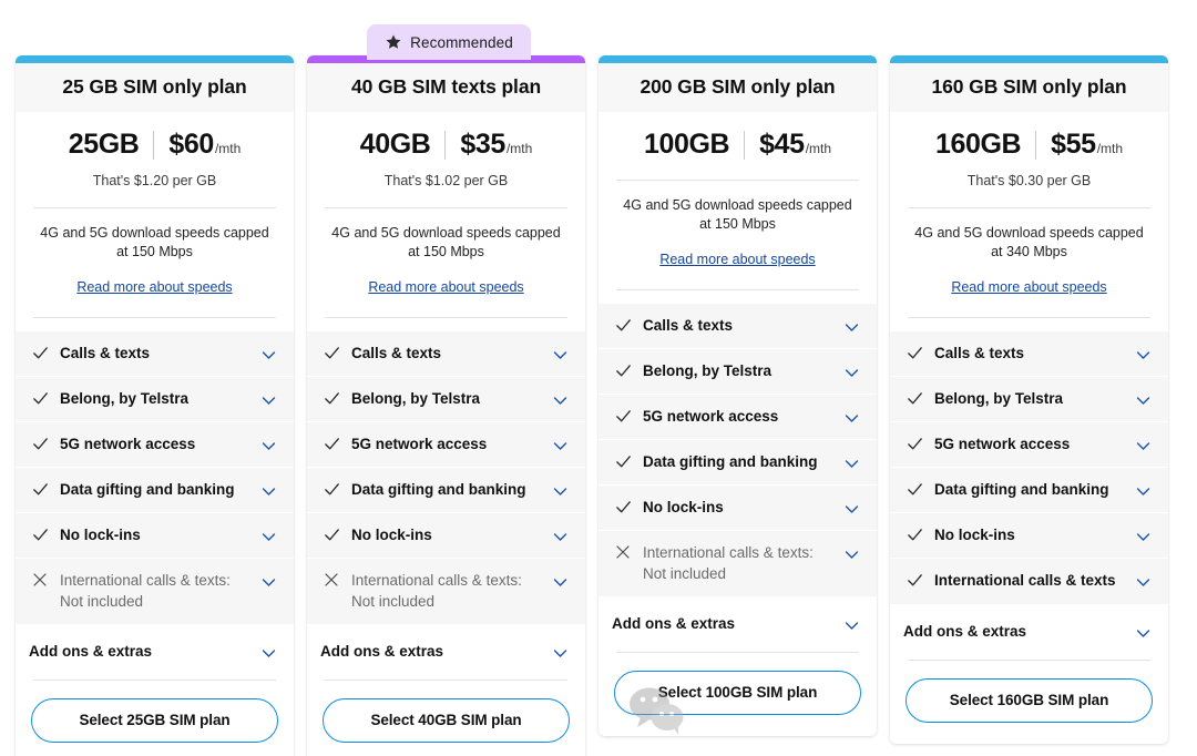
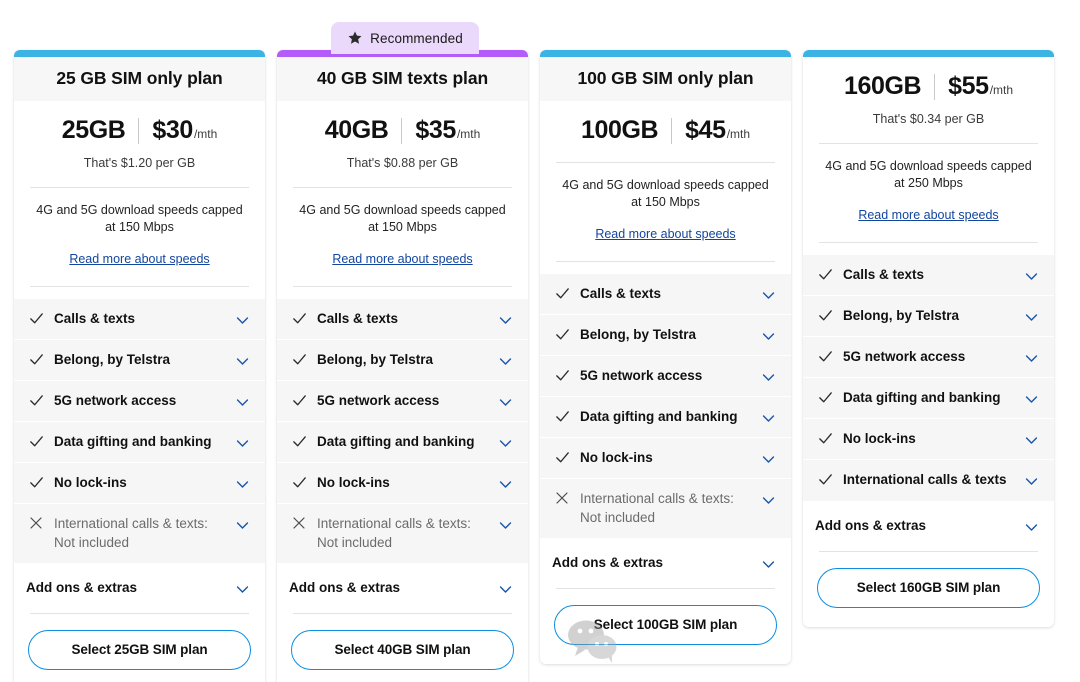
  Recommended
  25 GB SIM only plan
  25GB
- $60
+ $30
  /mth
  That's $1.20 per GB
  4G and 5G download speeds capped at 150 Mbps
  Read more about speeds
  Calls & texts
  Belong, by Telstra
  5G network access
  Data gifting and banking
  No lock-ins
  International calls & texts: Not included
  Add ons & extras
  Select 25GB SIM plan
  40 GB SIM texts plan
  40GB
  $35
  /mth
- That's $1.02 per GB
+ That's $0.88 per GB
  4G and 5G download speeds capped at 150 Mbps
  Read more about speeds
  Calls & texts
  Belong, by Telstra
  5G network access
  Data gifting and banking
  No lock-ins
  International calls & texts: Not included
  Add ons & extras
  Select 40GB SIM plan
- 200 GB SIM only plan
+ 100 GB SIM only plan
  100GB
  $45
  /mth
  4G and 5G download speeds capped at 150 Mbps
  Read more about speeds
  Calls & texts
  Belong, by Telstra
  5G network access
  Data gifting and banking
  No lock-ins
  International calls & texts: Not included
  Add ons & extras
  Select 100GB SIM plan
- 160 GB SIM only plan
  160GB
  $55
  /mth
- That's $0.30 per GB
+ That's $0.34 per GB
- 4G and 5G download speeds capped at 340 Mbps
+ 4G and 5G download speeds capped at 250 Mbps
  Read more about speeds
  Calls & texts
  Belong, by Telstra
  5G network access
  Data gifting and banking
  No lock-ins
  International calls & texts
  Add ons & extras
  Select 160GB SIM plan
